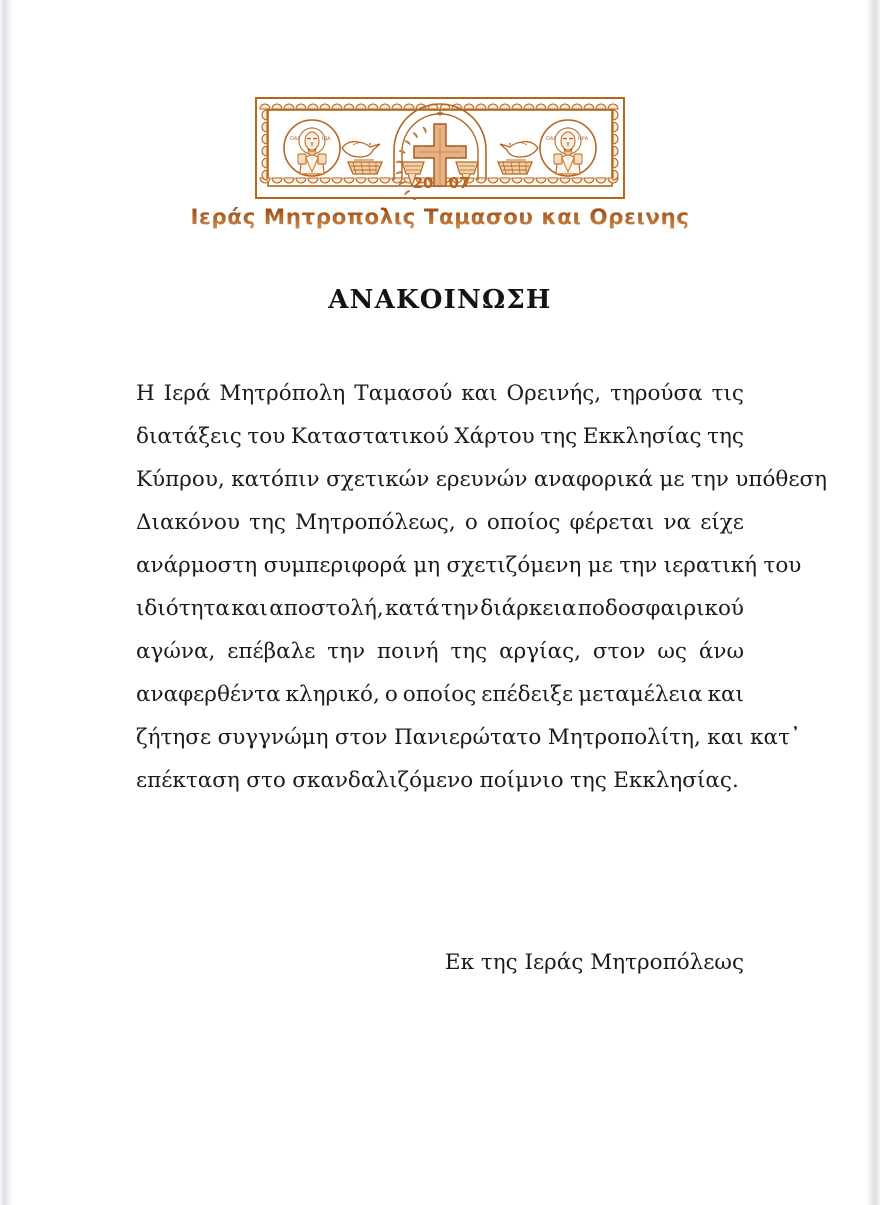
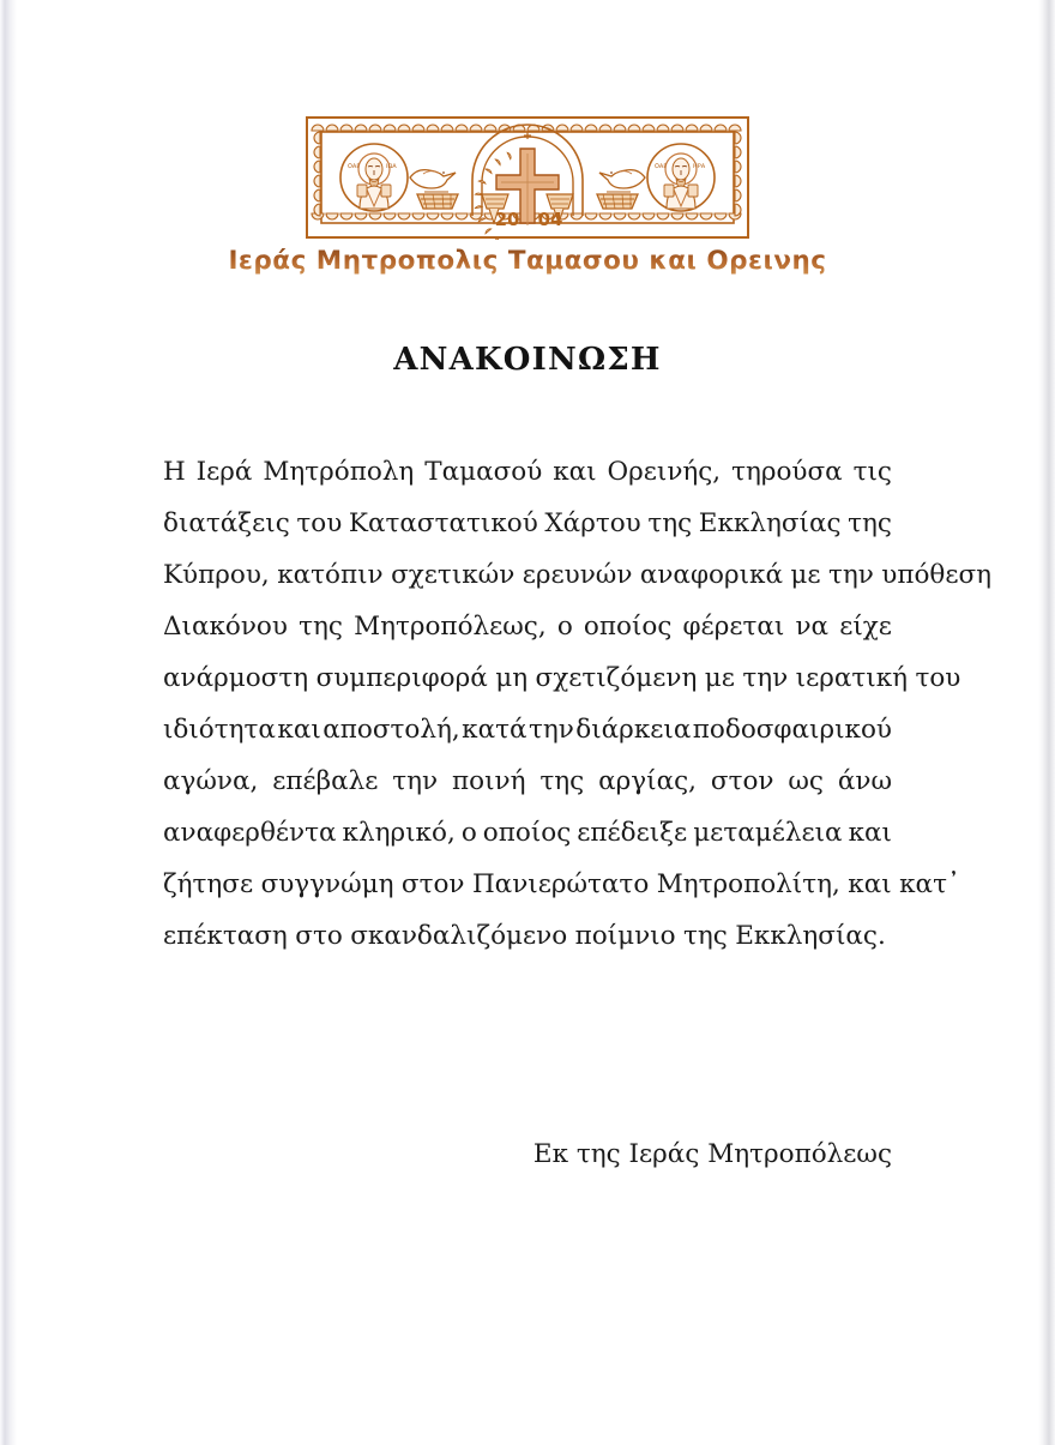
  20
- 07
+ 04
  Ιεράς Μητροπολις Ταμασου και Ορεινης
  ΑΝΑΚΟΙΝΩΣΗ
  Η
  Ιερά
  Μητρόπολη
  Ταμασού
  και
  Ορεινής,
  τηρούσα
  τις
  διατάξεις
  του
  Καταστατικού
  Χάρτου
  της
  Εκκλησίας
  της
  Κύπρου,
  κατόπιν
  σχετικών
  ερευνών
  αναφορικά
  με
  την
  υπόθεση
  Διακόνου
  της
  Μητροπόλεως,
  ο
  οποίος
  φέρεται
  να
  είχε
  ανάρμοστη
  συμπεριφορά
  μη
  σχετιζόμενη
  με
  την
  ιερατική
  του
  ιδιότητα
  και
  αποστολή,
  κατά
  την
  διάρκεια
  ποδοσφαιρικού
  αγώνα,
  επέβαλε
  την
  ποινή
  της
  αργίας,
  στον
  ως
  άνω
  αναφερθέντα
  κληρικό,
  ο
  οποίος
  επέδειξε
  μεταμέλεια
  και
  ζήτησε
  συγγνώμη
  στον
  Πανιερώτατο
  Μητροπολίτη,
  και
  κατ᾽
  επέκταση
  στο
  σκανδαλιζόμενο
  ποίμνιο
  της
  Εκκλησίας.
  Εκ της Ιεράς Μητροπόλεως
